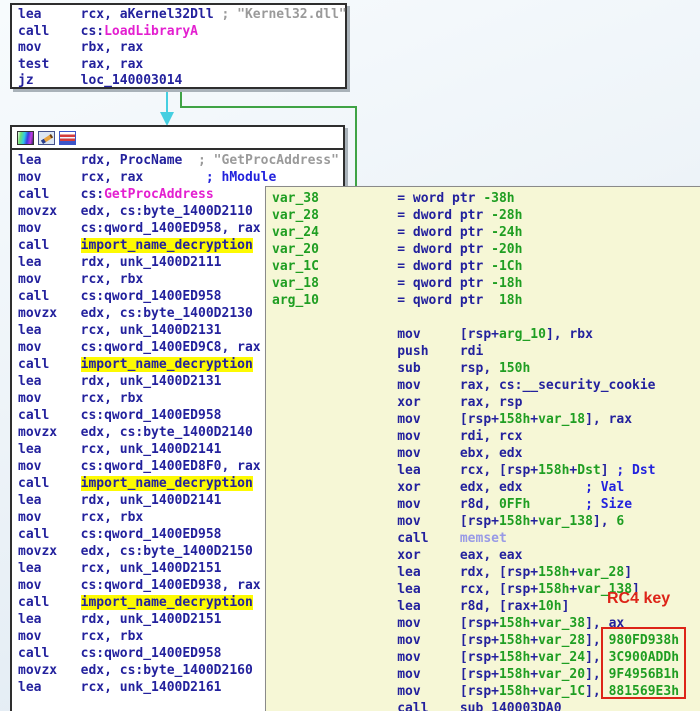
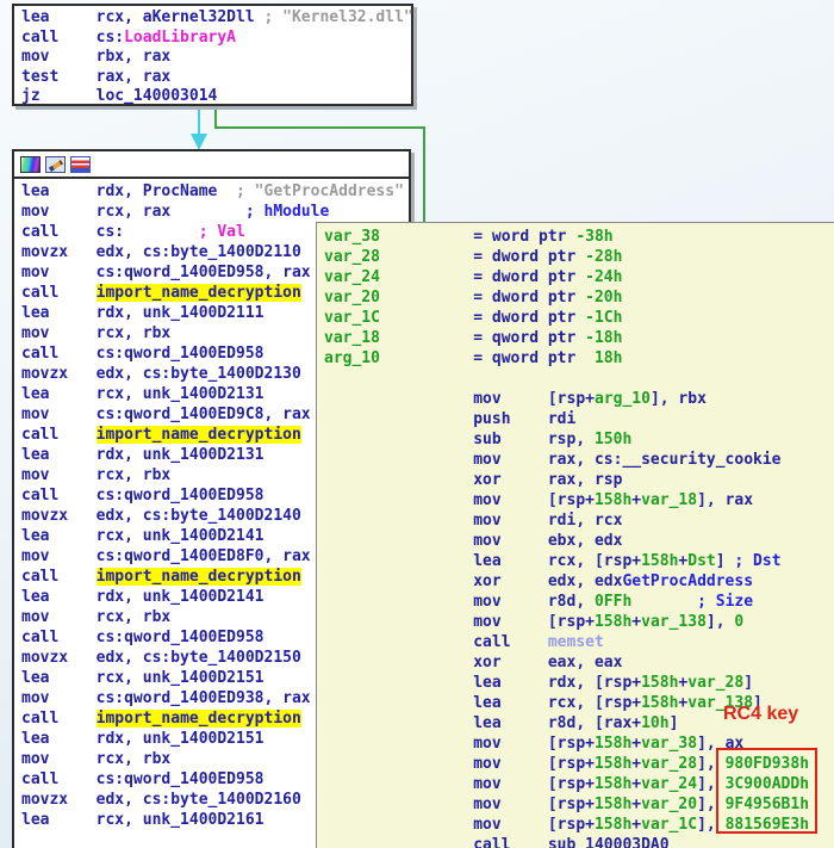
  lea rcx, aKernel32Dll ; "Kernel32.dll"
  call cs:LoadLibraryA
  mov rbx, rax
  test rax, rax
  jz loc_140003014
  lea rdx, ProcName ; "GetProcAddress"
  mov rcx, rax ; hModule
- call cs:GetProcAddress
+ call cs: ; Val
  movzx edx, cs:byte_1400D2110
  mov cs:qword_1400ED958, rax
  call import_name_decryption
  lea rdx, unk_1400D2111
  mov rcx, rbx
  call cs:qword_1400ED958
  movzx edx, cs:byte_1400D2130
  lea rcx, unk_1400D2131
  mov cs:qword_1400ED9C8, rax
  call import_name_decryption
  lea rdx, unk_1400D2131
  mov rcx, rbx
  call cs:qword_1400ED958
  movzx edx, cs:byte_1400D2140
  lea rcx, unk_1400D2141
  mov cs:qword_1400ED8F0, rax
  call import_name_decryption
  lea rdx, unk_1400D2141
  mov rcx, rbx
  call cs:qword_1400ED958
  movzx edx, cs:byte_1400D2150
  lea rcx, unk_1400D2151
  mov cs:qword_1400ED938, rax
  call import_name_decryption
  lea rdx, unk_1400D2151
  mov rcx, rbx
  call cs:qword_1400ED958
  movzx edx, cs:byte_1400D2160
  lea rcx, unk_1400D2161
  var_38 = word ptr -38h
  var_28 = dword ptr -28h
  var_24 = dword ptr -24h
  var_20 = dword ptr -20h
  var_1C = dword ptr -1Ch
  var_18 = qword ptr -18h
  arg_10 = qword ptr 18h
  mov [rsp+arg_10], rbx
  push rdi
  sub rsp, 150h
  mov rax, cs:__security_cookie
  xor rax, rsp
  mov [rsp+158h+var_18], rax
  mov rdi, rcx
  mov ebx, edx
  lea rcx, [rsp+158h+Dst] ; Dst
- xor edx, edx ; Val
+ xor edx, edxGetProcAddress
  mov r8d, 0FFh ; Size
- mov [rsp+158h+var_138], 6
+ mov [rsp+158h+var_138], 0
  call memset
  xor eax, eax
  lea rdx, [rsp+158h+var_28]
  lea rcx, [rsp+158h+var_138]
  lea r8d, [rax+10h]
  mov [rsp+158h+var_38], ax
  mov [rsp+158h+var_28], 980FD938h
  mov [rsp+158h+var_24], 3C900ADDh
  mov [rsp+158h+var_20], 9F4956B1h
  mov [rsp+158h+var_1C], 881569E3h
  call sub_140003DA0
  RC4 key
